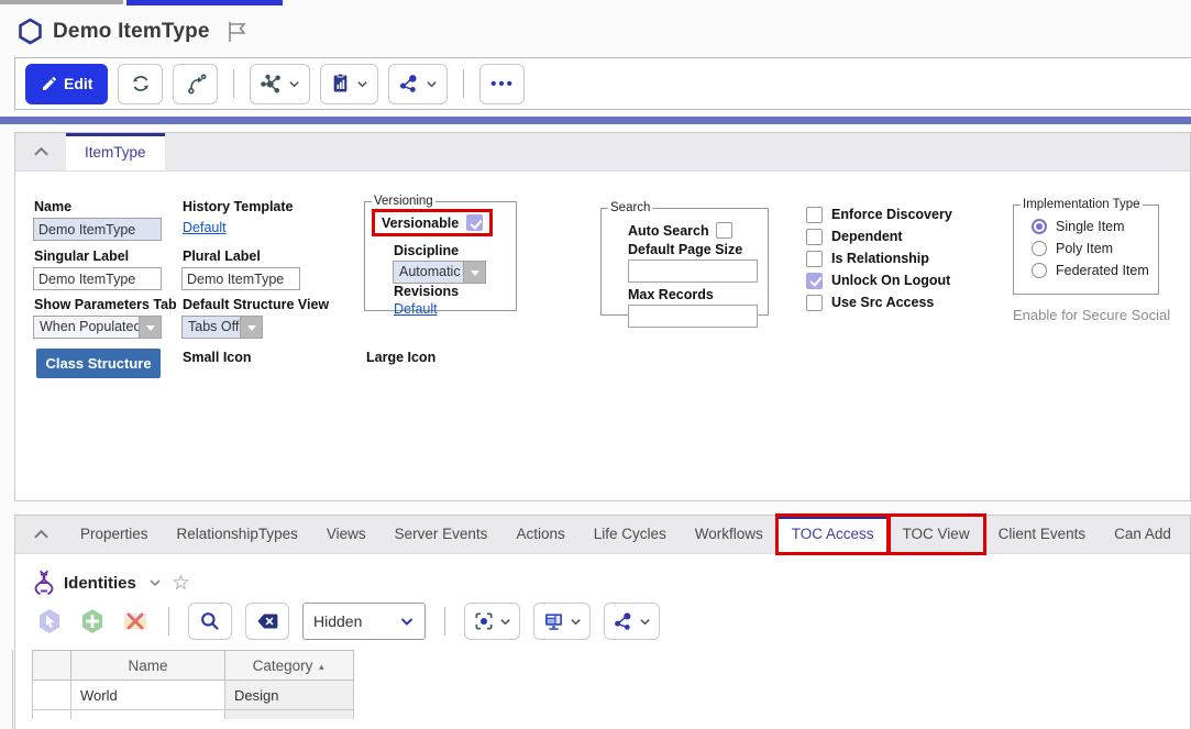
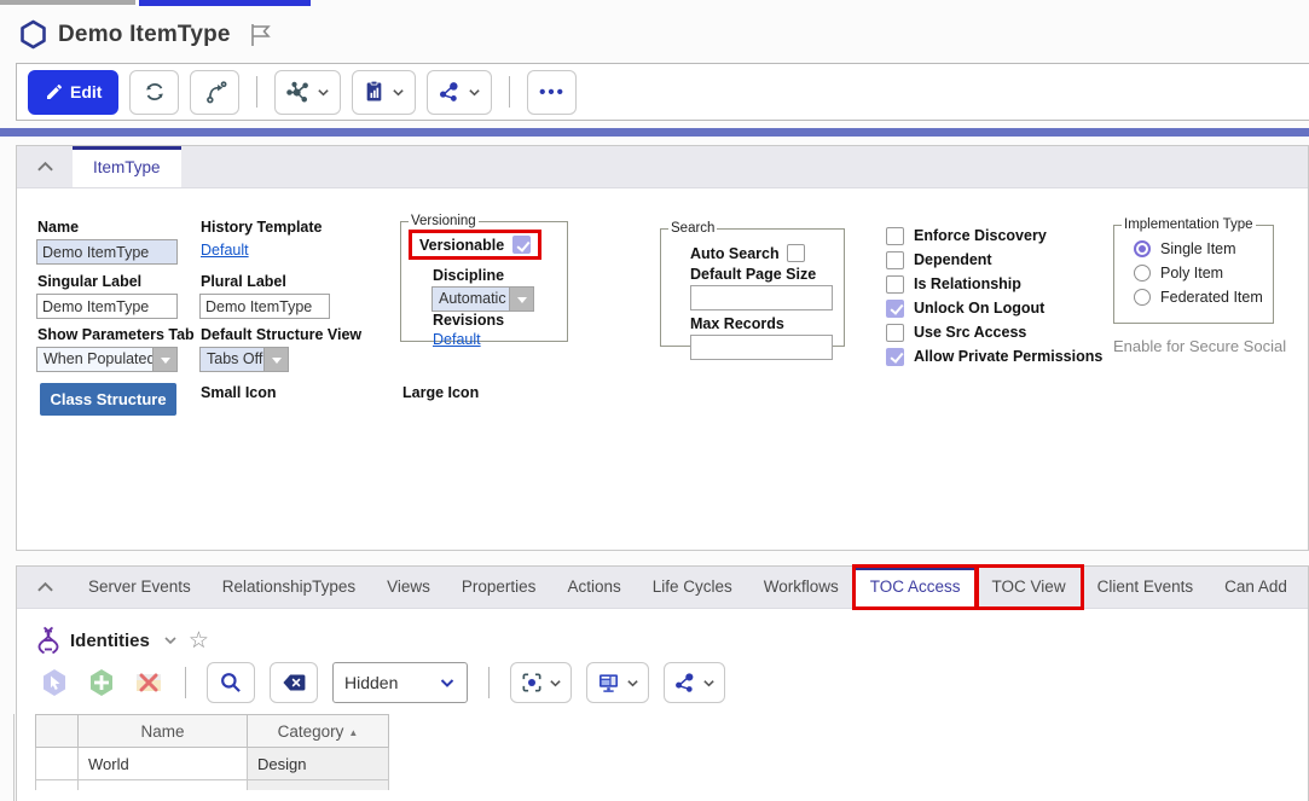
  Demo ItemType
  Edit
  •••
  ItemType
  Name
  Demo ItemType
  Singular Label
  Demo ItemType
  Show Parameters Tab
  When Populated
  Class Structure
  History Template
  Default
  Plural Label
  Demo ItemType
  Default Structure View
  Tabs Off
  Small Icon
  Versioning
  Versionable
  Discipline
  Automatic
  Revisions
  Default
  Large Icon
  Search
  Auto Search
  Default Page Size
  Max Records
  Enforce Discovery
  Dependent
  Is Relationship
  Unlock On Logout
  Use Src Access
+ Allow Private Permissions
  Implementation Type
  Single Item
  Poly Item
  Federated Item
  Enable for Secure Social
- Properties
+ Server Events
  RelationshipTypes
  Views
- Server Events
+ Properties
  Actions
  Life Cycles
  Workflows
  TOC Access
  TOC View
  Client Events
  Can Add
  Identities
  ☆
  Hidden
  	Name	Category ▲
  	World	Design
